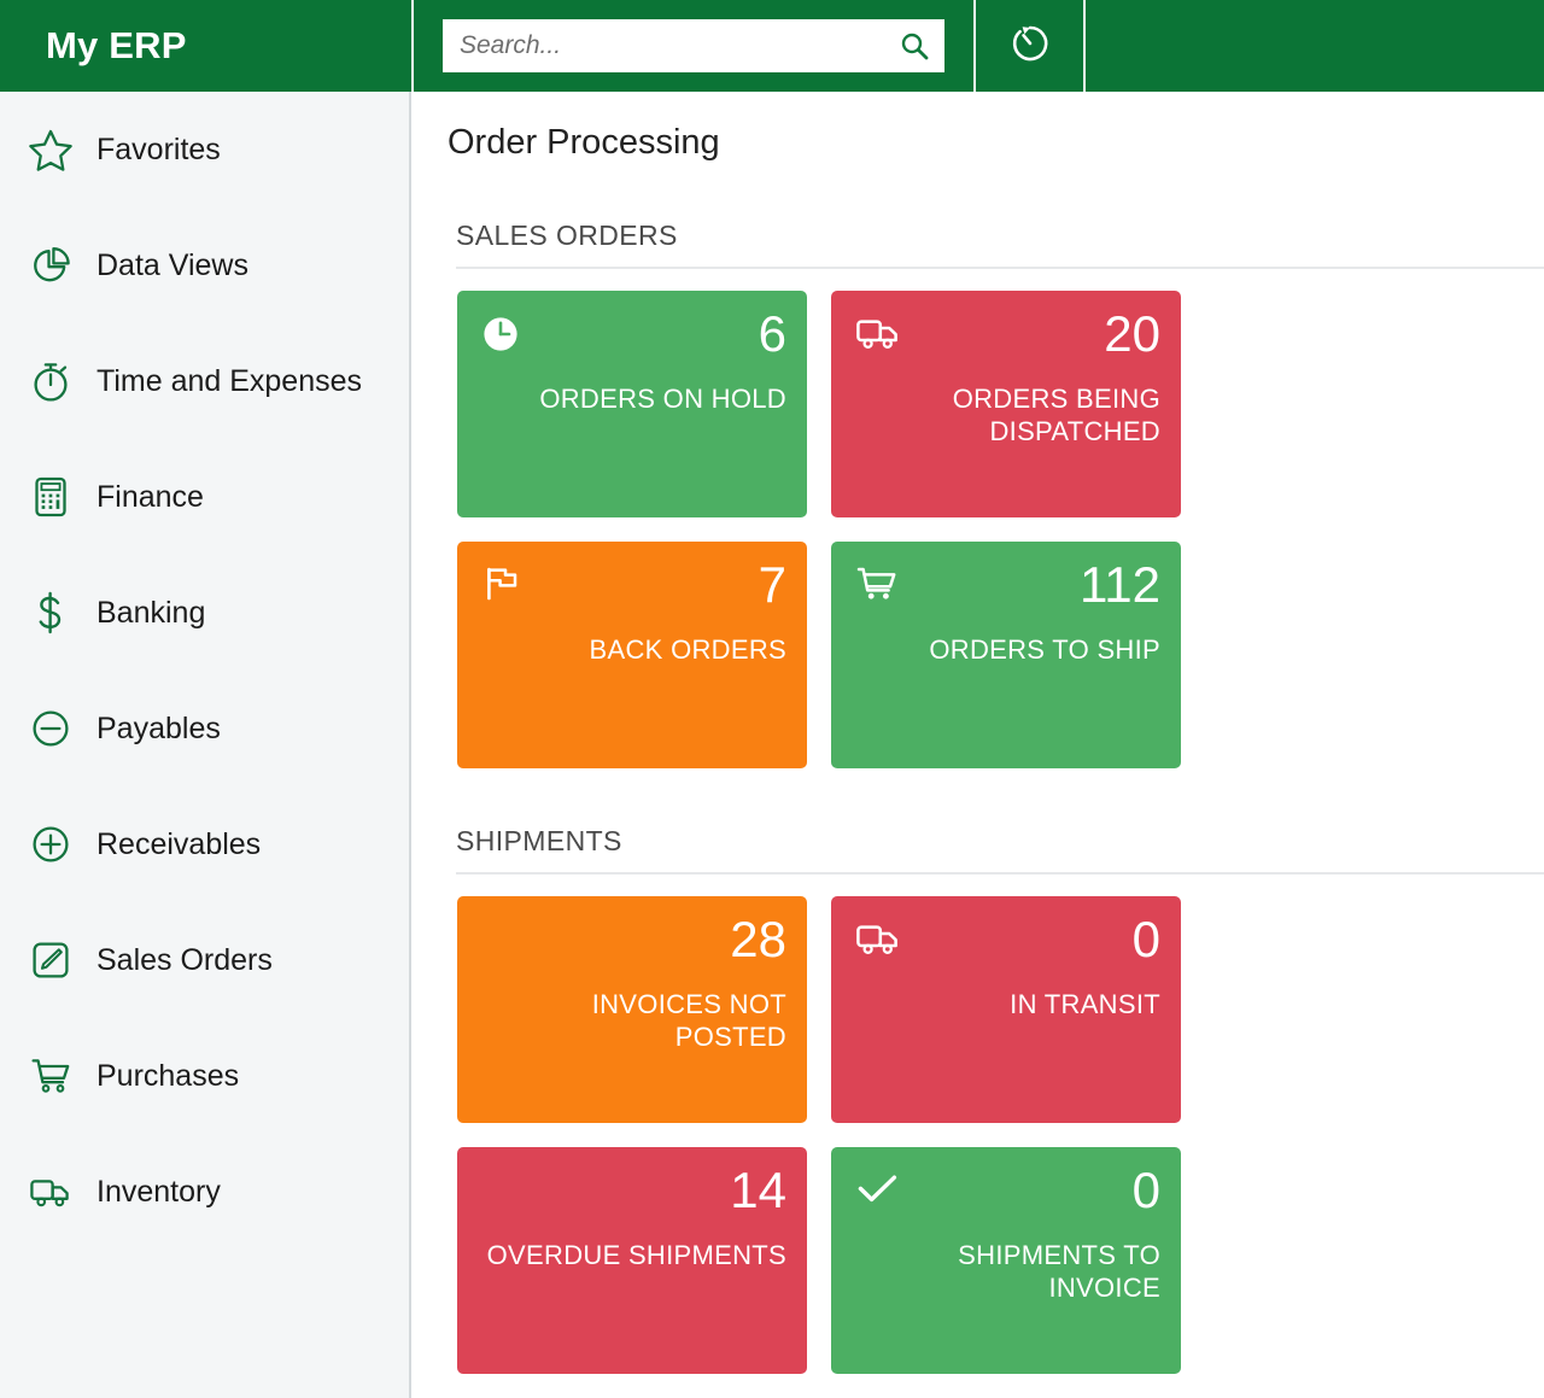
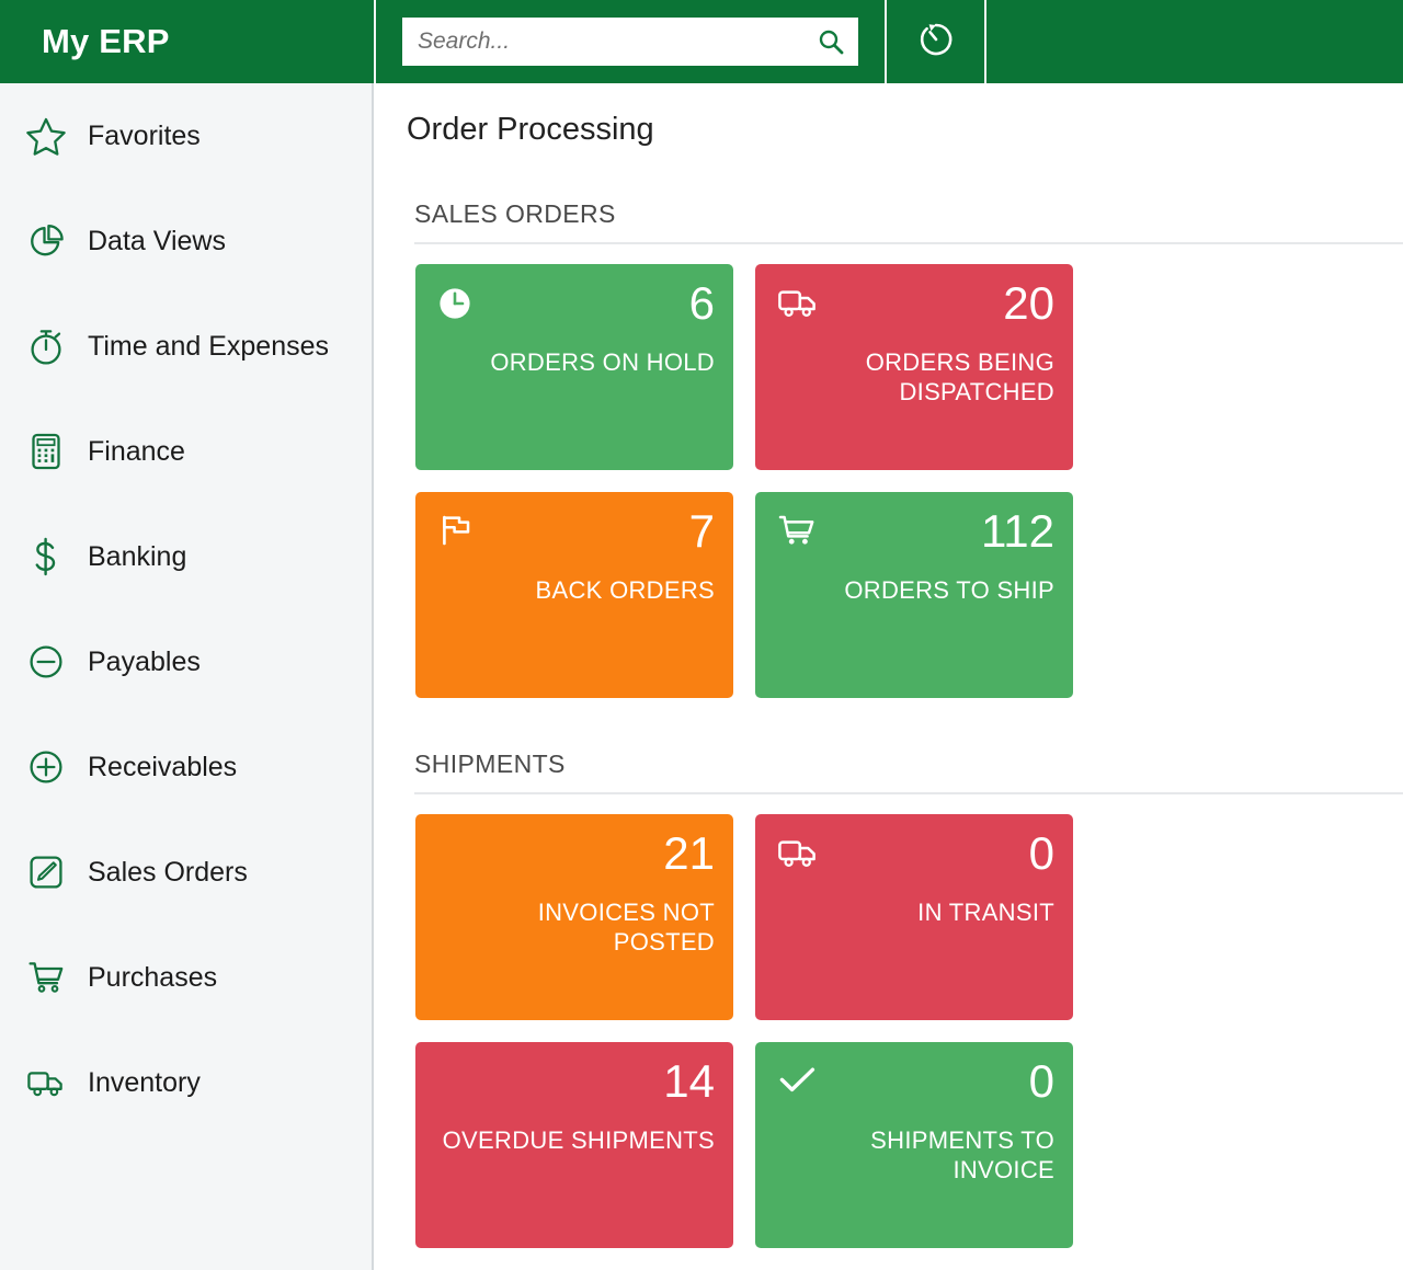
  My ERP
  Search...
  Favorites
  Data Views
  Time and Expenses
  Finance
  Banking
  Payables
  Receivables
  Sales Orders
  Purchases
  Inventory
  Order Processing
  SALES ORDERS
  6
  ORDERS ON HOLD
  20
  ORDERS BEING DISPATCHED
  7
  BACK ORDERS
  112
  ORDERS TO SHIP
  SHIPMENTS
- 28
+ 21
  INVOICES NOT POSTED
  0
  IN TRANSIT
  14
  OVERDUE SHIPMENTS
  0
  SHIPMENTS TO INVOICE
